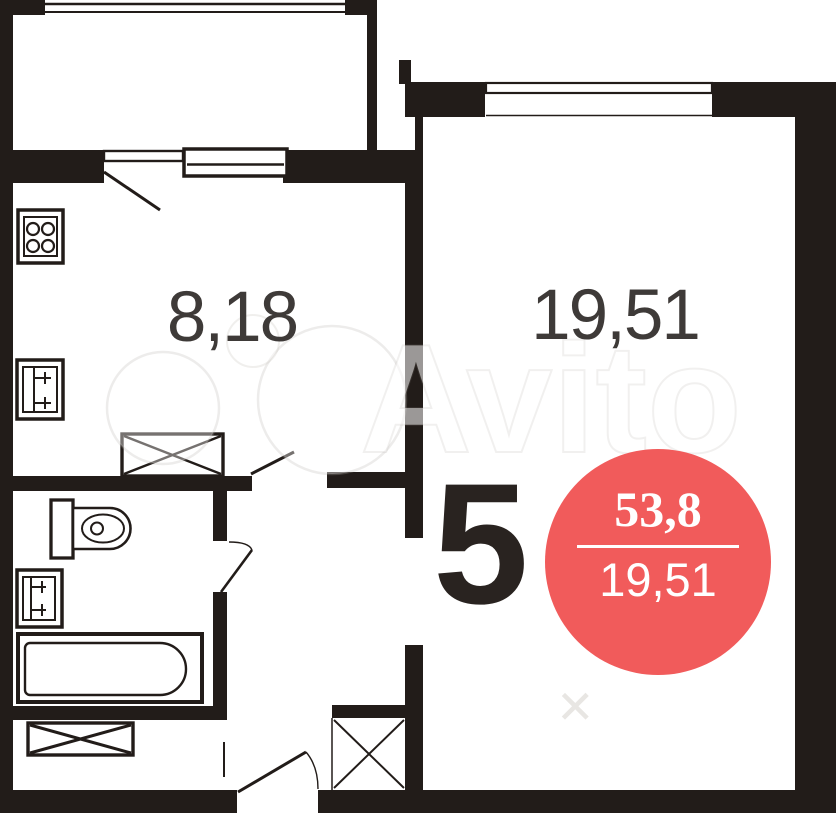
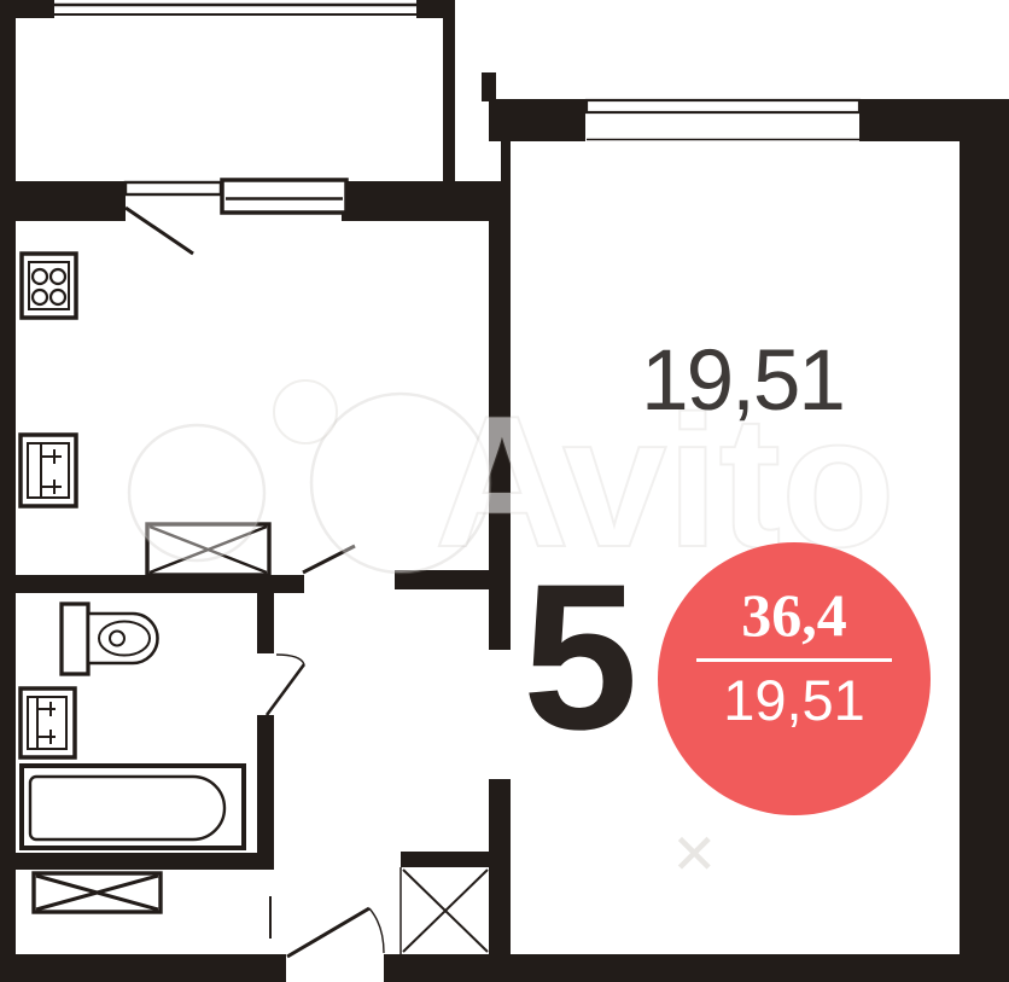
  Avito
  ✕
- 8,18
  19,51
  5
- 53,8
+ 36,4
  19,51
